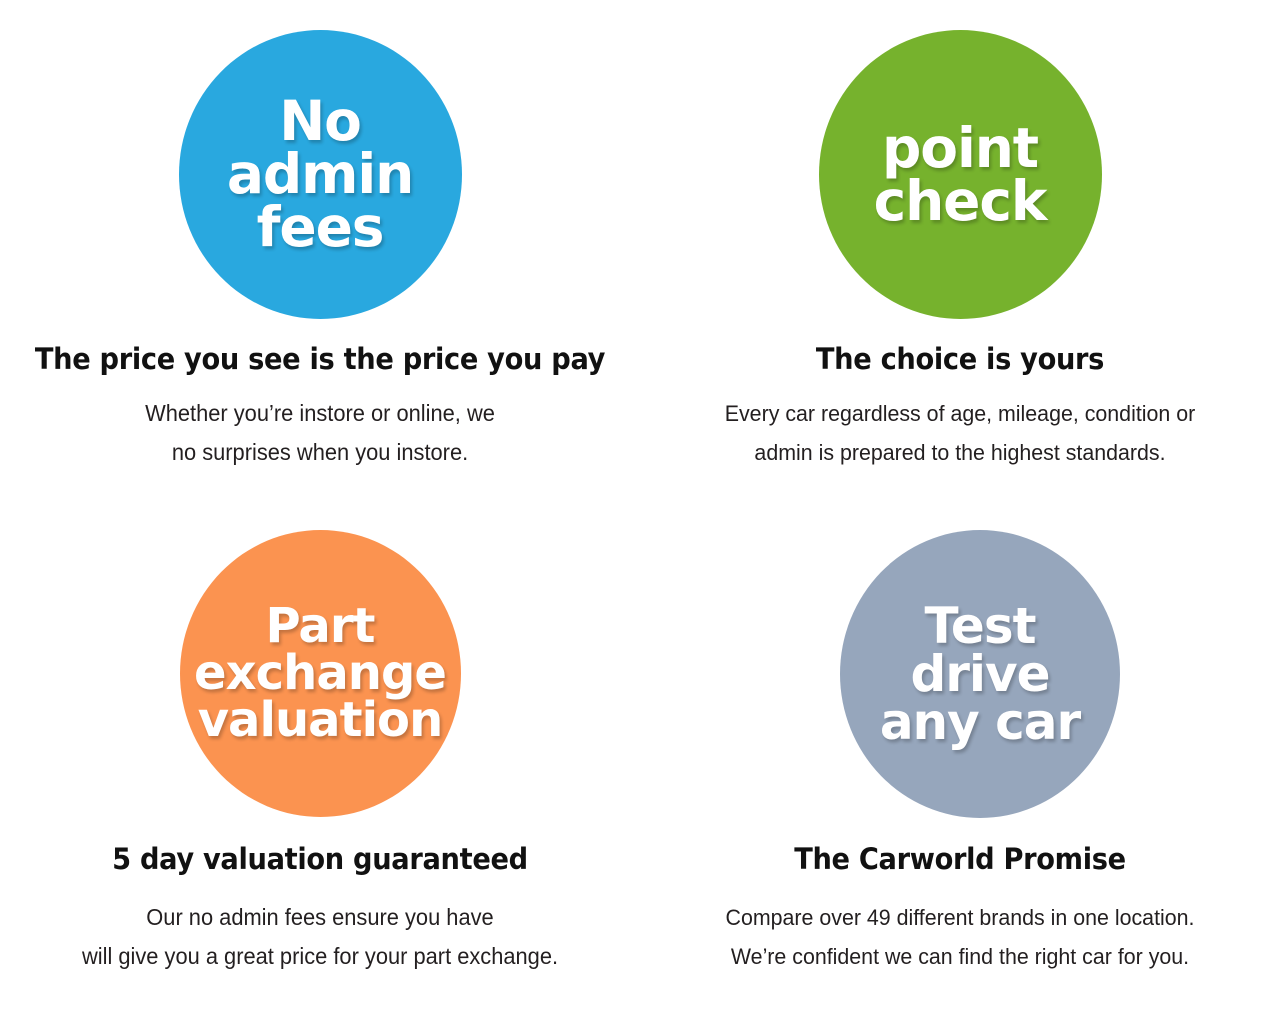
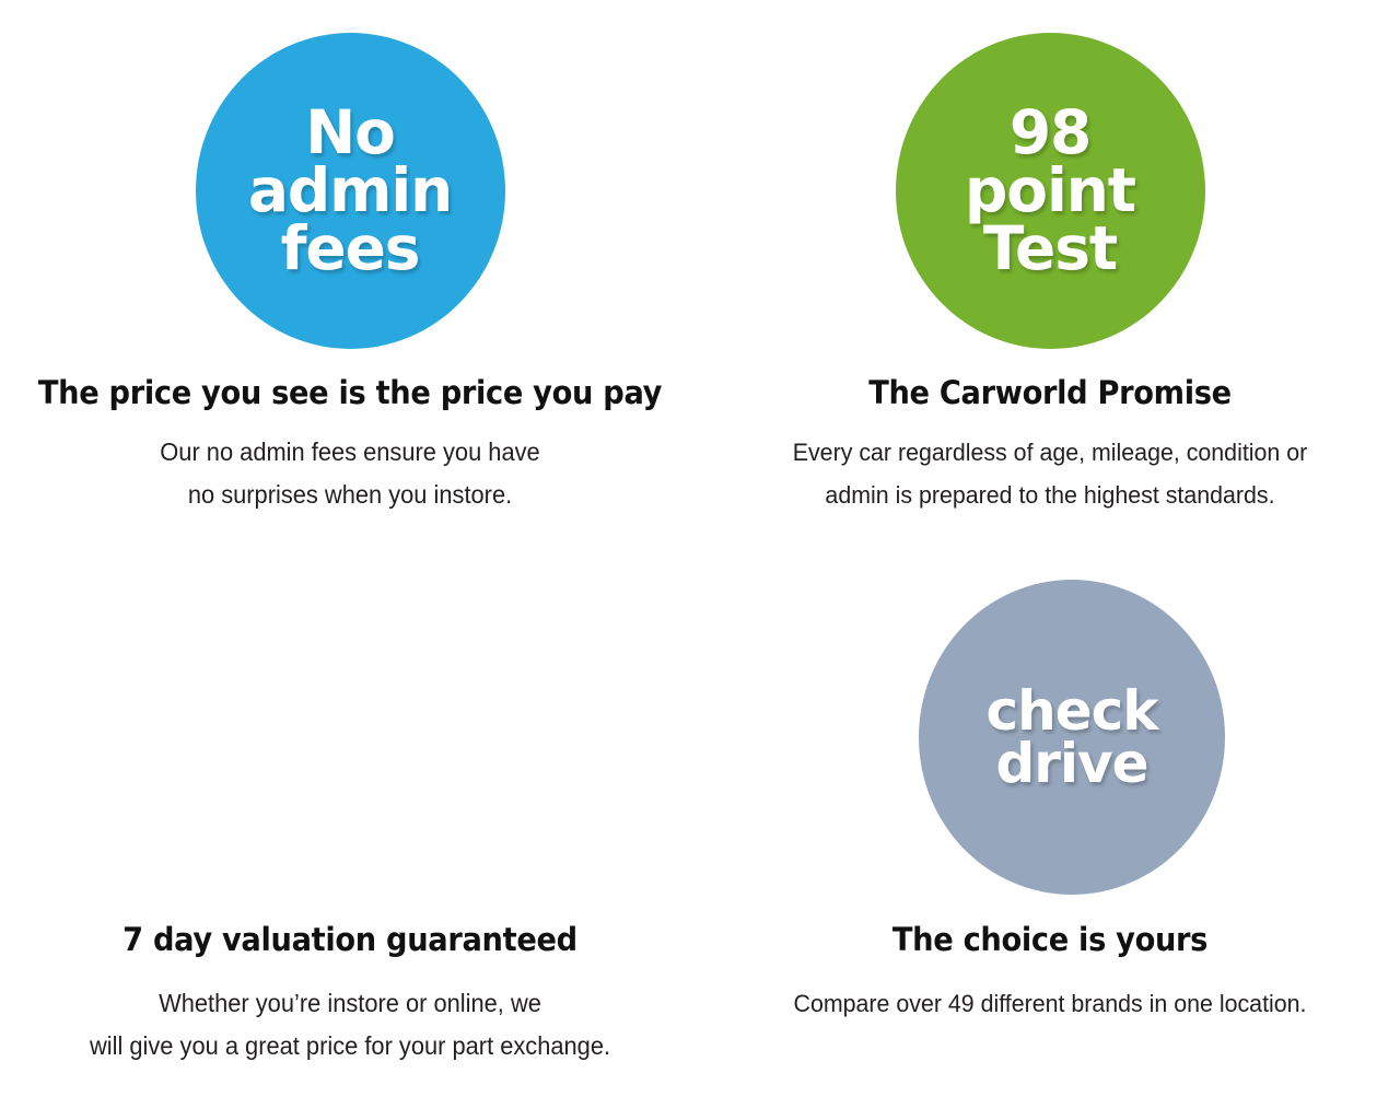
  No
  admin
  fees
  The price you see is the price you pay
- Whether you’re instore or online, we
+ Our no admin fees ensure you have
  no surprises when you instore.
+ 98
  point
- check
+ Test
- The choice is yours
+ The Carworld Promise
  Every car regardless of age, mileage, condition or
  admin is prepared to the highest standards.
- Part
- exchange
- valuation
- 5 day valuation guaranteed
+ 7 day valuation guaranteed
- Our no admin fees ensure you have
+ Whether you’re instore or online, we
  will give you a great price for your part exchange.
- Test
+ check
  drive
- any car
- The Carworld Promise
+ The choice is yours
  Compare over 49 different brands in one location.
- We’re confident we can find the right car for you.
